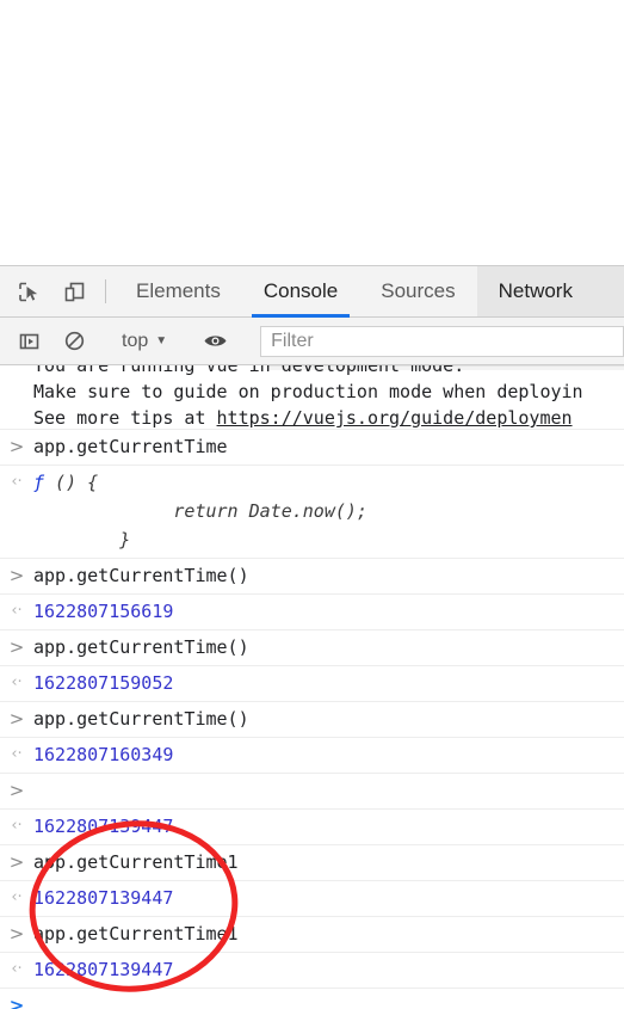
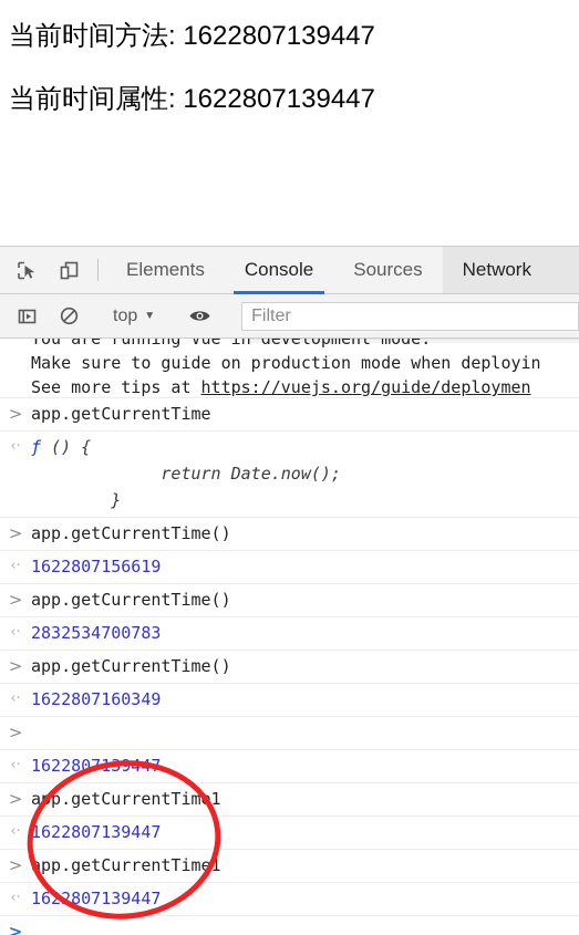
+ 当前时间方法: 1622807139447
+ 当前时间属性: 1622807139447
  Elements
  Console
  Sources
  Network
  top
  ▼
  Filter
  You are running Vue in development mode. Make sure to guide on production mode when deployin See more tips at https://vuejs.org/guide/deploymen
  >
  app.getCurrentTime
  ‹·
  ƒ () { return Date.now(); }
  >
  app.getCurrentTime()
  ‹·
  1622807156619
  >
  app.getCurrentTime()
  ‹·
- 1622807159052
+ 2832534700783
  >
  app.getCurrentTime()
  ‹·
  1622807160349
  >
  ‹·
  >
  ap.getCurrentTim1
  ‹·
  1622807139447
  >
  pp.getCurrentTime1
  ‹·
  162807139447
  >
